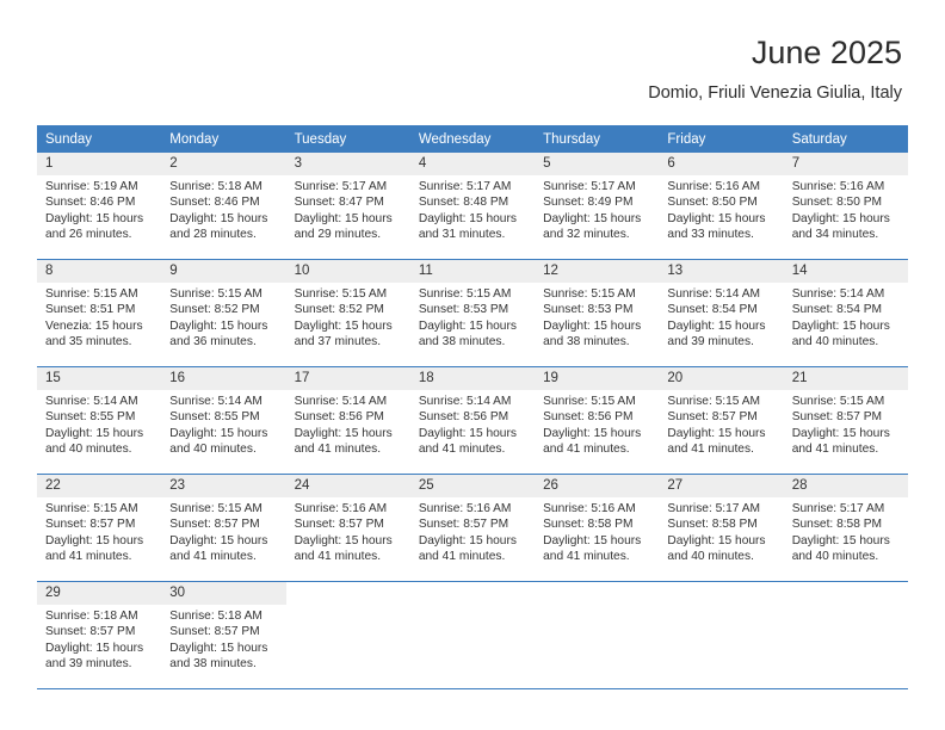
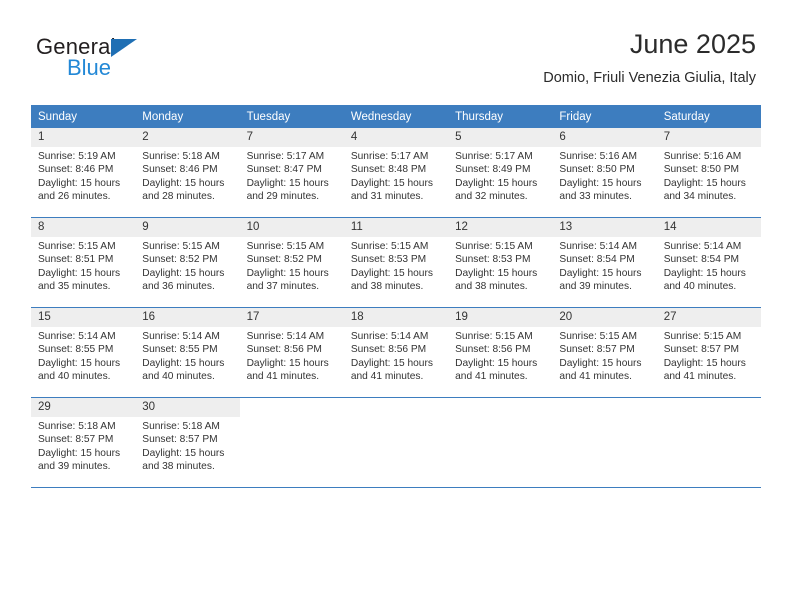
+ General
+ Blue
  June 2025
  Domio, Friuli Venezia Giulia, Italy
  Sunday	Monday	Tuesday	Wednesday	Thursday	Friday	Saturday
- 1Sunrise: 5:19 AMSunset: 8:46 PMDaylight: 15 hours and 26 minutes.	2Sunrise: 5:18 AMSunset: 8:46 PMDaylight: 15 hours and 28 minutes.	3Sunrise: 5:17 AMSunset: 8:47 PMDaylight: 15 hours and 29 minutes.	4Sunrise: 5:17 AMSunset: 8:48 PMDaylight: 15 hours and 31 minutes.	5Sunrise: 5:17 AMSunset: 8:49 PMDaylight: 15 hours and 32 minutes.	6Sunrise: 5:16 AMSunset: 8:50 PMDaylight: 15 hours and 33 minutes.	7Sunrise: 5:16 AMSunset: 8:50 PMDaylight: 15 hours and 34 minutes.
+ 1Sunrise: 5:19 AMSunset: 8:46 PMDaylight: 15 hours and 26 minutes.	2Sunrise: 5:18 AMSunset: 8:46 PMDaylight: 15 hours and 28 minutes.	7Sunrise: 5:17 AMSunset: 8:47 PMDaylight: 15 hours and 29 minutes.	4Sunrise: 5:17 AMSunset: 8:48 PMDaylight: 15 hours and 31 minutes.	5Sunrise: 5:17 AMSunset: 8:49 PMDaylight: 15 hours and 32 minutes.	6Sunrise: 5:16 AMSunset: 8:50 PMDaylight: 15 hours and 33 minutes.	7Sunrise: 5:16 AMSunset: 8:50 PMDaylight: 15 hours and 34 minutes.
- 8Sunrise: 5:15 AMSunset: 8:51 PMVenezia: 15 hours and 35 minutes.	9Sunrise: 5:15 AMSunset: 8:52 PMDaylight: 15 hours and 36 minutes.	10Sunrise: 5:15 AMSunset: 8:52 PMDaylight: 15 hours and 37 minutes.	11Sunrise: 5:15 AMSunset: 8:53 PMDaylight: 15 hours and 38 minutes.	12Sunrise: 5:15 AMSunset: 8:53 PMDaylight: 15 hours and 38 minutes.	13Sunrise: 5:14 AMSunset: 8:54 PMDaylight: 15 hours and 39 minutes.	14Sunrise: 5:14 AMSunset: 8:54 PMDaylight: 15 hours and 40 minutes.
+ 8Sunrise: 5:15 AMSunset: 8:51 PMDaylight: 15 hours and 35 minutes.	9Sunrise: 5:15 AMSunset: 8:52 PMDaylight: 15 hours and 36 minutes.	10Sunrise: 5:15 AMSunset: 8:52 PMDaylight: 15 hours and 37 minutes.	11Sunrise: 5:15 AMSunset: 8:53 PMDaylight: 15 hours and 38 minutes.	12Sunrise: 5:15 AMSunset: 8:53 PMDaylight: 15 hours and 38 minutes.	13Sunrise: 5:14 AMSunset: 8:54 PMDaylight: 15 hours and 39 minutes.	14Sunrise: 5:14 AMSunset: 8:54 PMDaylight: 15 hours and 40 minutes.
- 15Sunrise: 5:14 AMSunset: 8:55 PMDaylight: 15 hours and 40 minutes.	16Sunrise: 5:14 AMSunset: 8:55 PMDaylight: 15 hours and 40 minutes.	17Sunrise: 5:14 AMSunset: 8:56 PMDaylight: 15 hours and 41 minutes.	18Sunrise: 5:14 AMSunset: 8:56 PMDaylight: 15 hours and 41 minutes.	19Sunrise: 5:15 AMSunset: 8:56 PMDaylight: 15 hours and 41 minutes.	20Sunrise: 5:15 AMSunset: 8:57 PMDaylight: 15 hours and 41 minutes.	21Sunrise: 5:15 AMSunset: 8:57 PMDaylight: 15 hours and 41 minutes.
+ 15Sunrise: 5:14 AMSunset: 8:55 PMDaylight: 15 hours and 40 minutes.	16Sunrise: 5:14 AMSunset: 8:55 PMDaylight: 15 hours and 40 minutes.	17Sunrise: 5:14 AMSunset: 8:56 PMDaylight: 15 hours and 41 minutes.	18Sunrise: 5:14 AMSunset: 8:56 PMDaylight: 15 hours and 41 minutes.	19Sunrise: 5:15 AMSunset: 8:56 PMDaylight: 15 hours and 41 minutes.	20Sunrise: 5:15 AMSunset: 8:57 PMDaylight: 15 hours and 41 minutes.	27Sunrise: 5:15 AMSunset: 8:57 PMDaylight: 15 hours and 41 minutes.
- 22Sunrise: 5:15 AMSunset: 8:57 PMDaylight: 15 hours and 41 minutes.	23Sunrise: 5:15 AMSunset: 8:57 PMDaylight: 15 hours and 41 minutes.	24Sunrise: 5:16 AMSunset: 8:57 PMDaylight: 15 hours and 41 minutes.	25Sunrise: 5:16 AMSunset: 8:57 PMDaylight: 15 hours and 41 minutes.	26Sunrise: 5:16 AMSunset: 8:58 PMDaylight: 15 hours and 41 minutes.	27Sunrise: 5:17 AMSunset: 8:58 PMDaylight: 15 hours and 40 minutes.	28Sunrise: 5:17 AMSunset: 8:58 PMDaylight: 15 hours and 40 minutes.
  29Sunrise: 5:18 AMSunset: 8:57 PMDaylight: 15 hours and 39 minutes.	30Sunrise: 5:18 AMSunset: 8:57 PMDaylight: 15 hours and 38 minutes.
